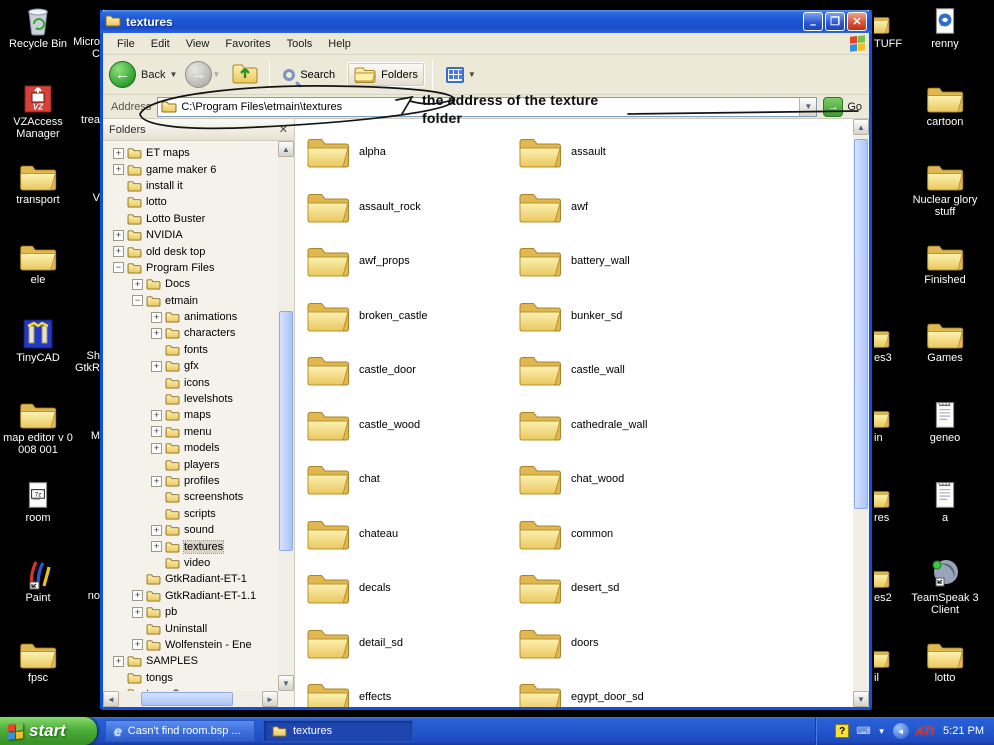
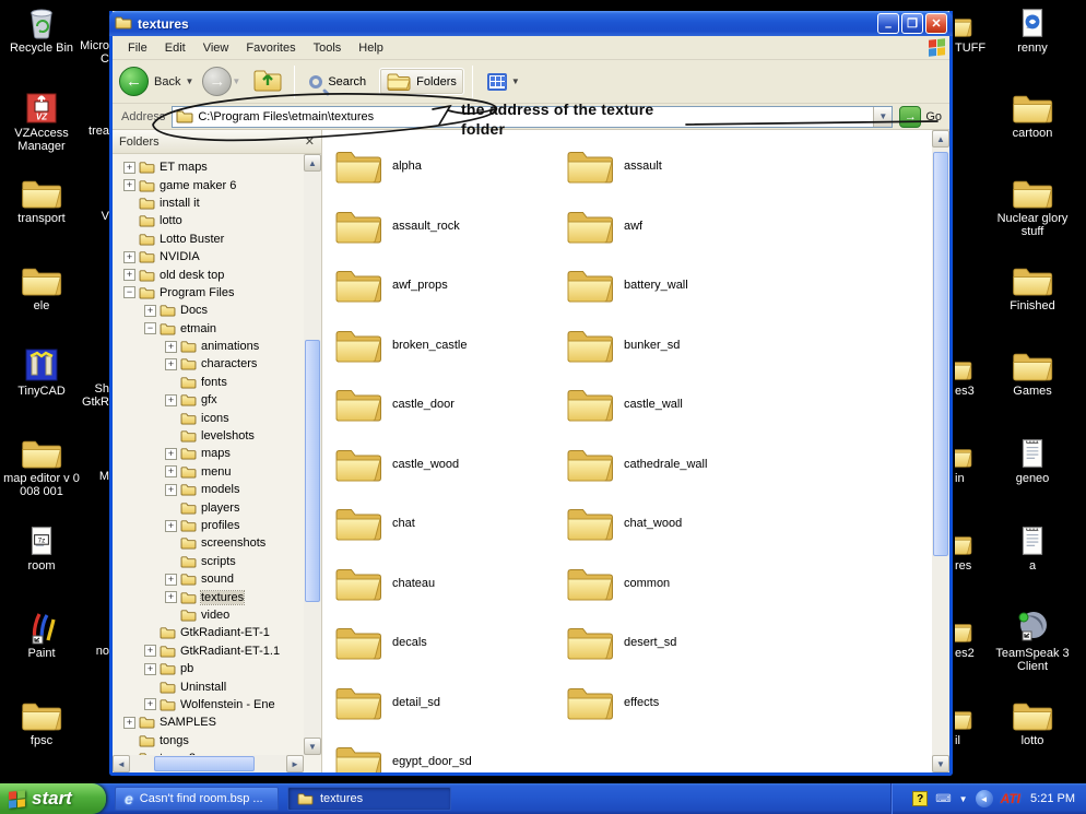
  Recycle Bin
  VZ
  VZAccess Manager
  transport
  ele
  TinyCAD
  map editor v 0 008 001
  room
  Paint
  fpsc
  Micro C
  trea
  V
  Sh GtkR
  M
  no
  TUFF
  es3
  in
  res
  es2
  il
  renny
  cartoon
  Nuclear glory stuff
  Finished
  Games
  geneo
  a
  TeamSpeak 3 Client
  lotto
  textures
  –
  ❒
  ✕
  File Edit View Favorites Tools Help
  ←
  Back
  ▼
  →
  ▼
  Search
  Folders
  ▼
  Addres
  C:\Program Files\etmain\textures
  ▼
  →
  Go
  Folders
  ✕
  +
  ET maps
  +
  game maker 6
  install it
  lotto
  Lotto Buster
  +
  NVIDIA
  +
  old desk top
  −
  Program Files
  +
  Docs
  −
  etmain
  +
  animations
  +
  characters
  fonts
  +
  gfx
  icons
  levelshots
  +
  maps
  +
  menu
  +
  models
  players
  +
  profiles
  screenshots
  scripts
  +
  sound
  +
  textures
  video
  GtkRadiant-ET-1
  +
  GtkRadiant-ET-1.1
  +
  pb
  Uninstall
  +
  Wolfenstein - Ene
  +
  SAMPLES
  tongs
  ▲
  ▼
  ◄
  ►
  alpha
  assault
  assault_rock
  awf
  awf_props
  battery_wall
  broken_castle
  bunker_sd
  castle_door
  castle_wall
  castle_wood
  cathedrale_wall
  chat
  chat_wood
  chateau
  common
  decals
  desert_sd
  detail_sd
- doors
  effects
  egypt_door_sd
  ▲
  ▼
  the address of the texture
  folder
  start
  e
  Casn't find room.bsp ...
  textures
  ?
  ⌨
  ▼
  ◄
  ATI
  5:21 PM
